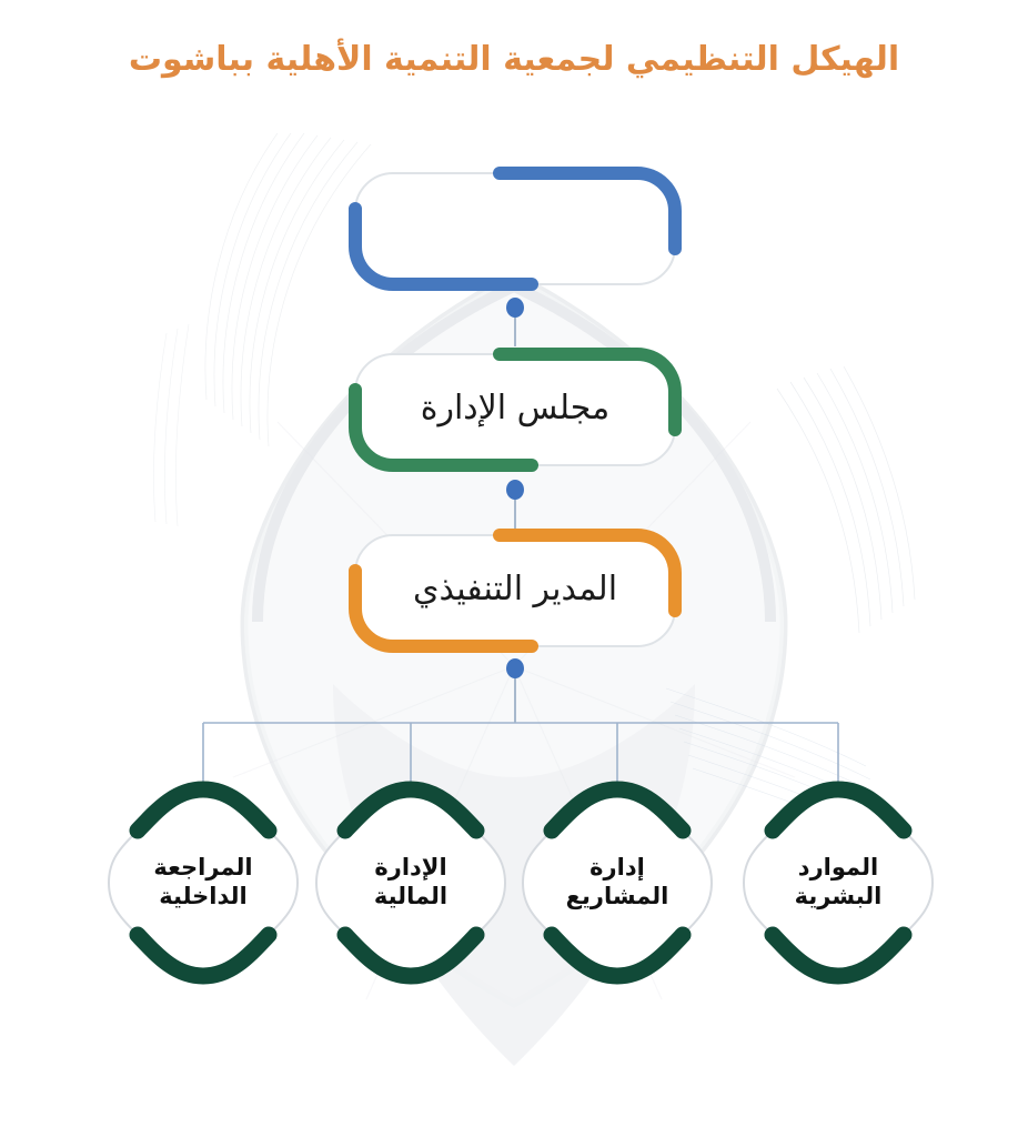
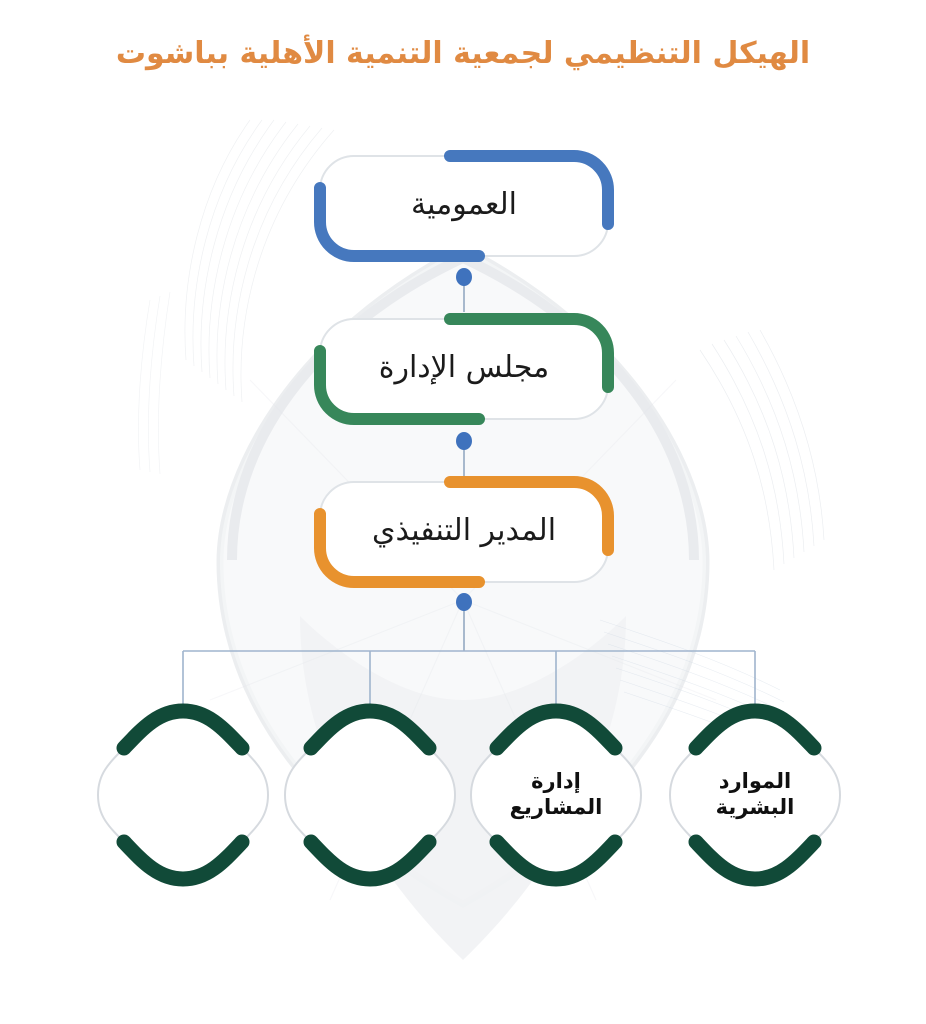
  الهيكل التنظيمي لجمعية التنمية الأهلية بباشوت
+ العمومية
  مجلس الإدارة
  المدير التنفيذي
  الموارد
  البشرية
  إدارة
  المشاريع
- الإدارة
- المالية
- المراجعة
- الداخلية
